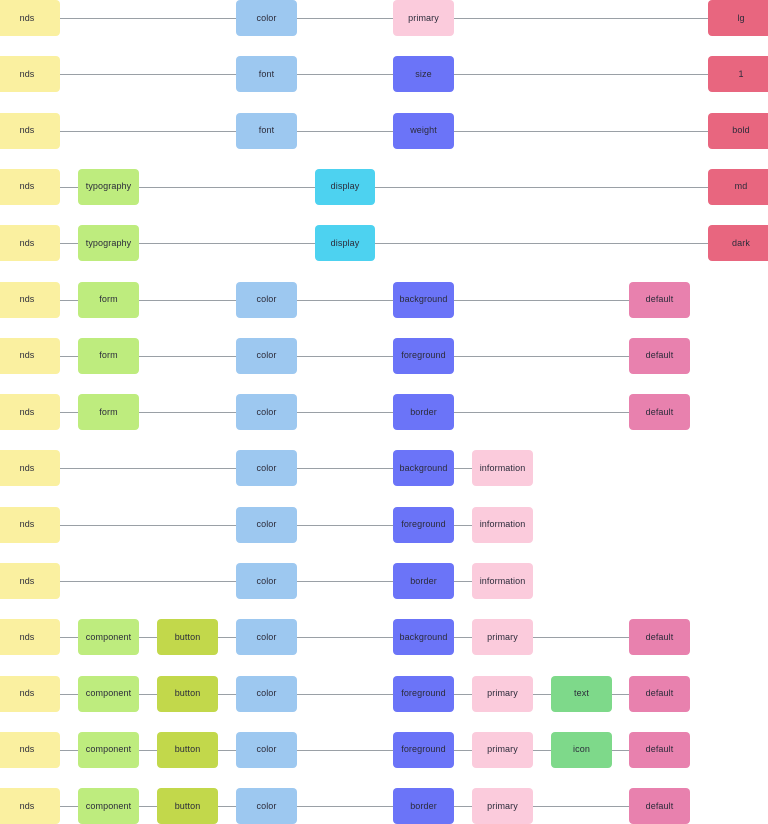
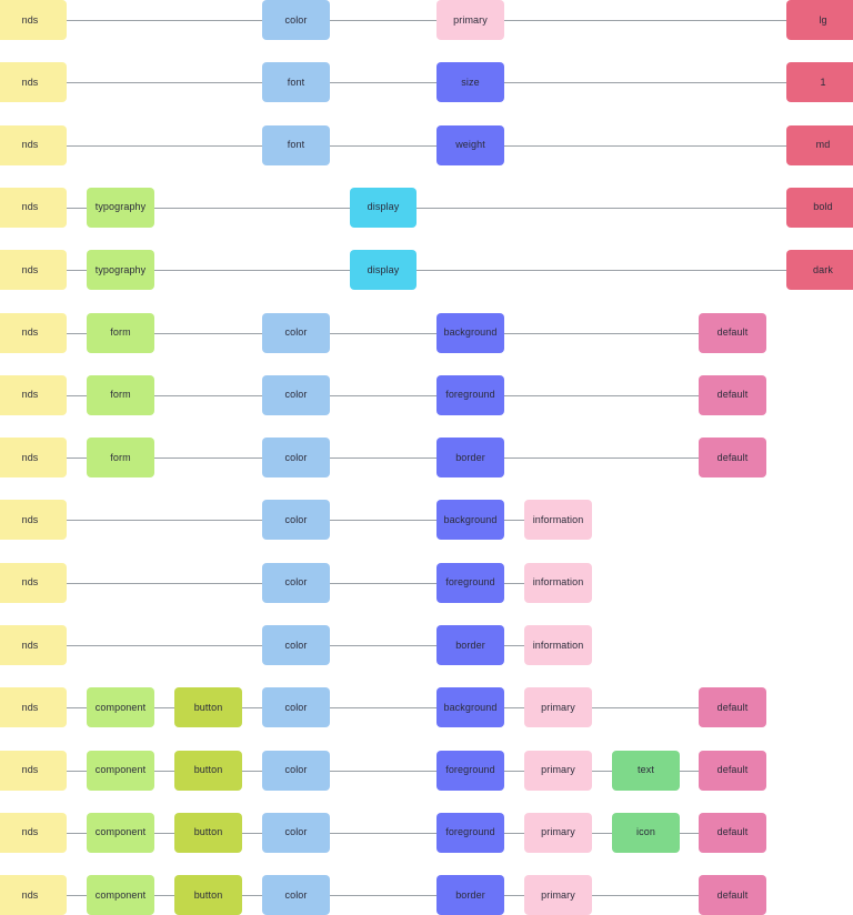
  nds
  color
  primary
  lg
  nds
  font
  size
  1
  nds
  font
  weight
- bold
+ md
  nds
  typography
  display
- md
+ bold
  nds
  typography
  display
  dark
  nds
  form
  color
  background
  default
  nds
  form
  color
  foreground
  default
  nds
  form
  color
  border
  default
  nds
  color
  background
  information
  nds
  color
  foreground
  information
  nds
  color
  border
  information
  nds
  component
  button
  color
  background
  primary
  default
  nds
  component
  button
  color
  foreground
  primary
  text
  default
  nds
  component
  button
  color
  foreground
  primary
  icon
  default
  nds
  component
  button
  color
  border
  primary
  default
